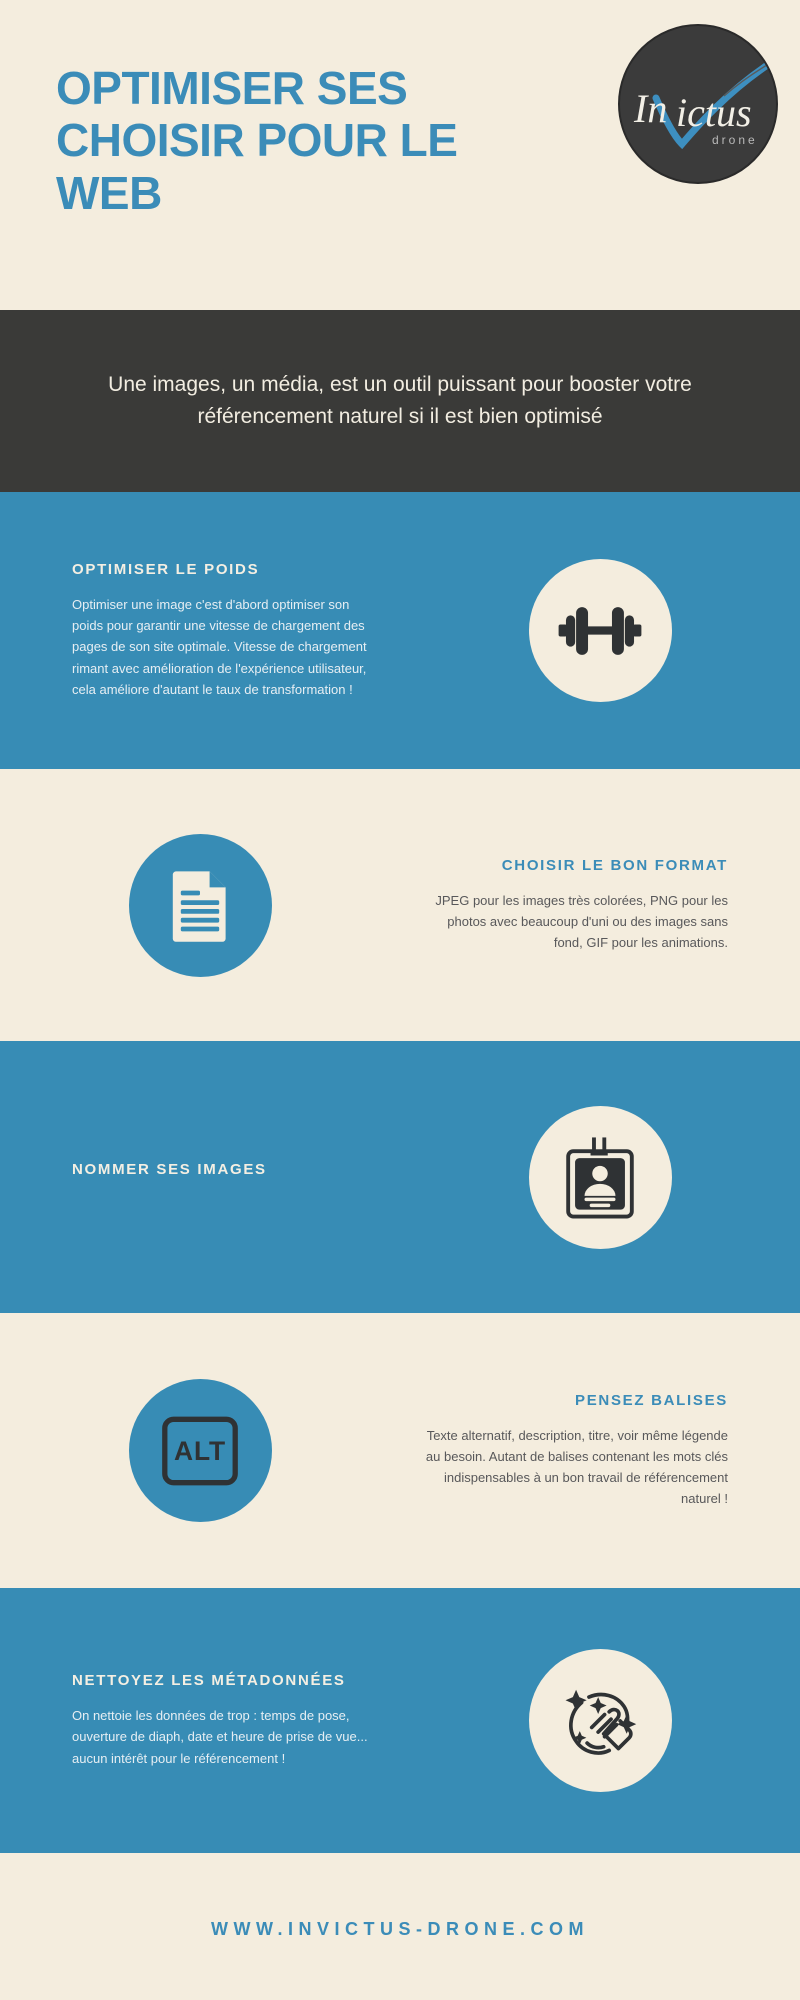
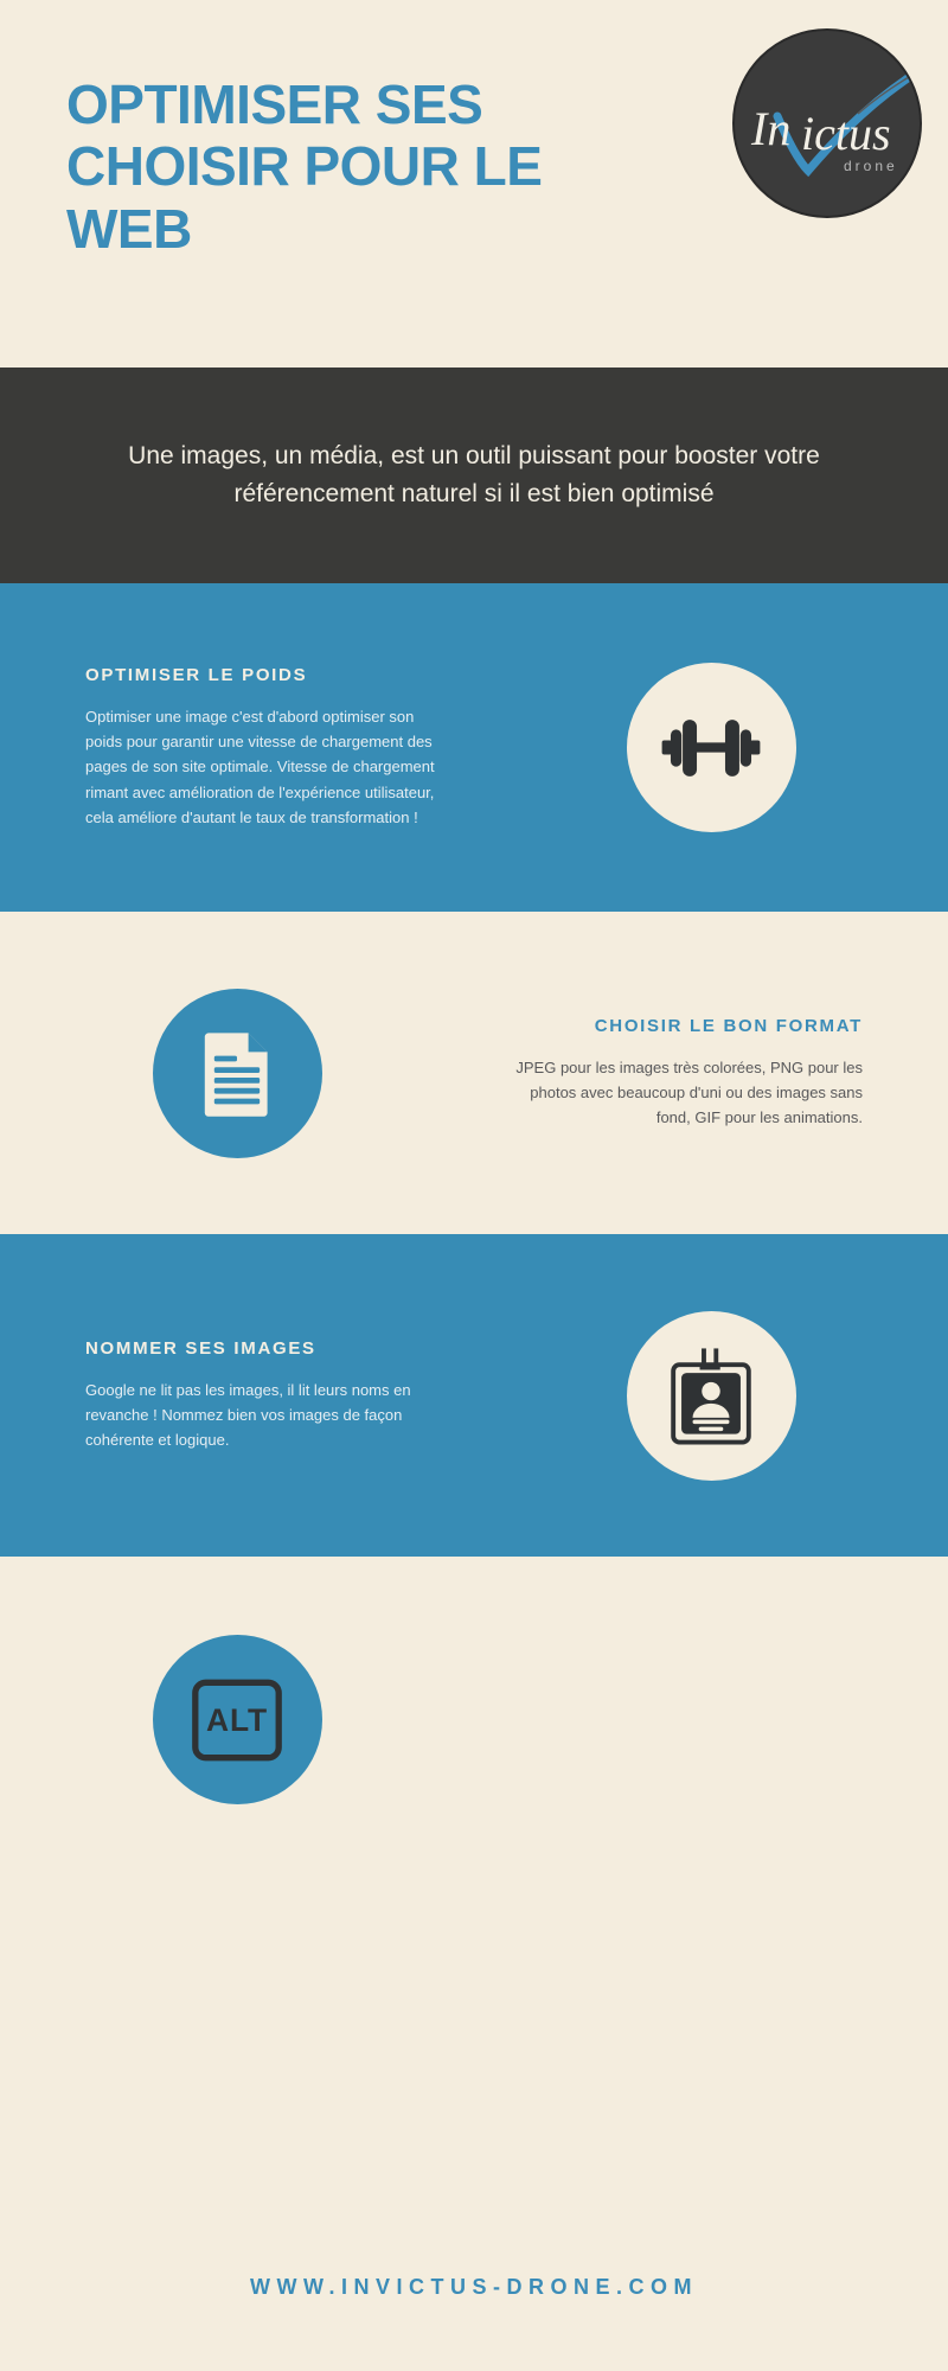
  OPTIMISER SES CHOISIR POUR LE WEB
  In
  ictus
  drone
  Une images, un média, est un outil puissant pour booster votre référencement naturel si il est bien optimisé
  OPTIMISER LE POIDS
  Optimiser une image c'est d'abord optimiser son poids pour garantir une vitesse de chargement des pages de son site optimale. Vitesse de chargement rimant avec amélioration de l'expérience utilisateur, cela améliore d'autant le taux de transformation !
  CHOISIR LE BON FORMAT
  JPEG pour les images très colorées, PNG pour les photos avec beaucoup d'uni ou des images sans fond, GIF pour les animations.
  NOMMER SES IMAGES
+ Google ne lit pas les images, il lit leurs noms en revanche ! Nommez bien vos images de façon cohérente et logique.
  ALT
- PENSEZ BALISES
- Texte alternatif, description, titre, voir même légende au besoin. Autant de balises contenant les mots clés indispensables à un bon travail de référencement naturel !
- NETTOYEZ LES MÉTADONNÉES
- On nettoie les données de trop : temps de pose, ouverture de diaph, date et heure de prise de vue... aucun intérêt pour le référencement !
  WWW.INVICTUS-DRONE.COM
